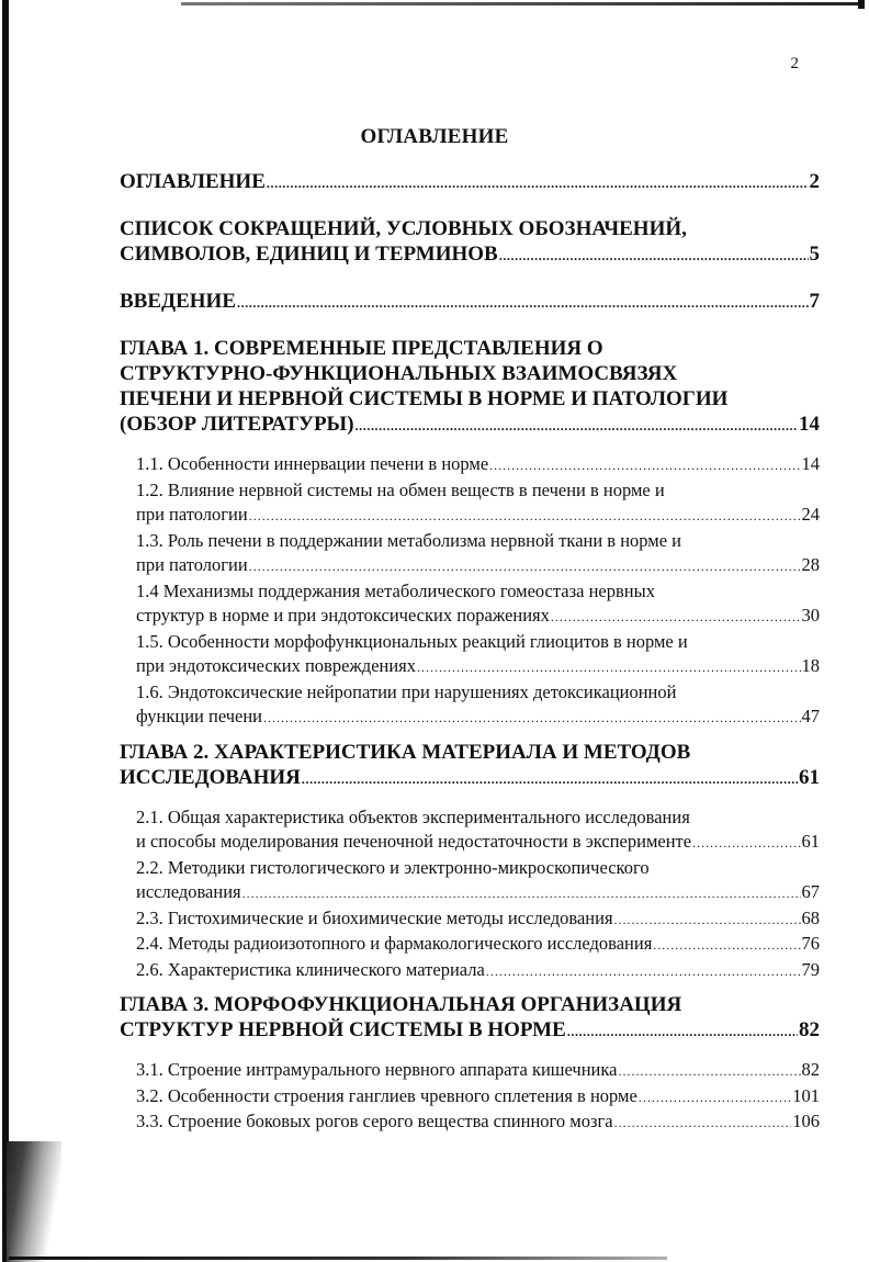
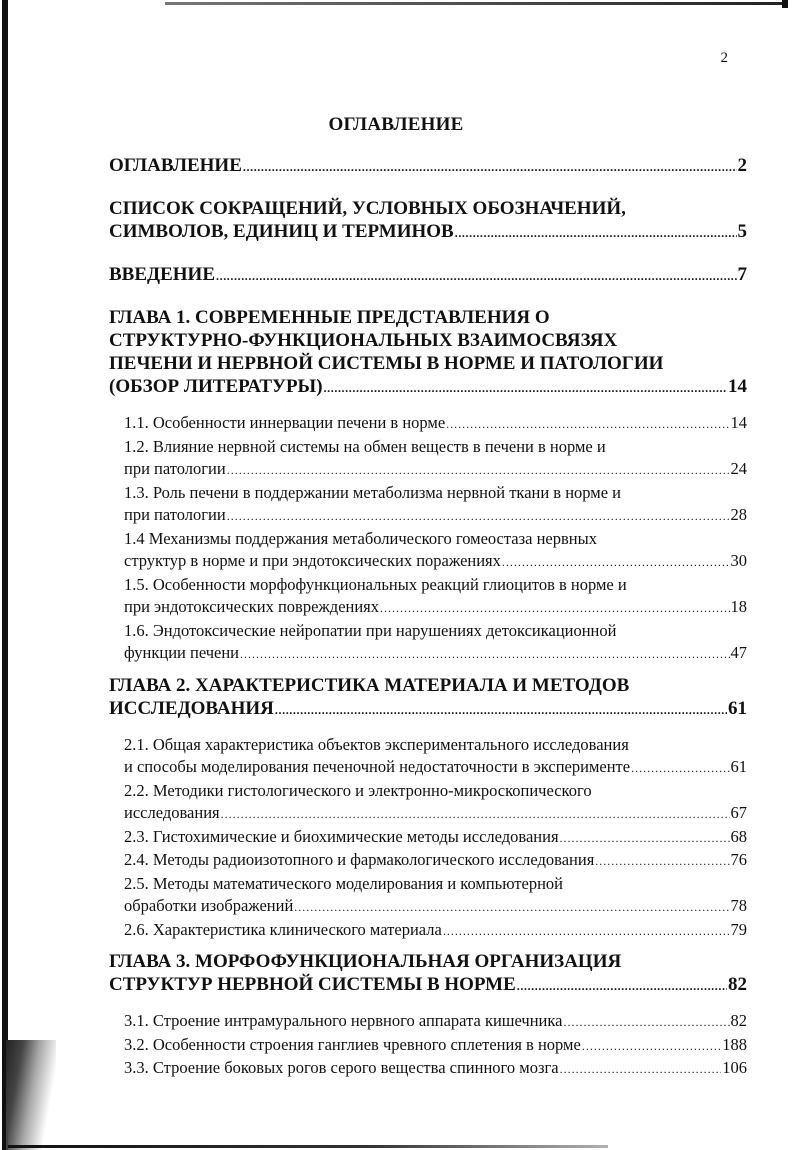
  2
  ОГЛАВЛЕНИЕ
  ОГЛАВЛЕНИЕ
  2
  СПИСОК СОКРАЩЕНИЙ, УСЛОВНЫХ ОБОЗНАЧЕНИЙ,
  СИМВОЛОВ, ЕДИНИЦ И ТЕРМИНОВ
  5
  ВВЕДЕНИЕ
  7
  ГЛАВА 1. СОВРЕМЕННЫЕ ПРЕДСТАВЛЕНИЯ О
  СТРУКТУРНО-ФУНКЦИОНАЛЬНЫХ ВЗАИМОСВЯЗЯХ
  ПЕЧЕНИ И НЕРВНОЙ СИСТЕМЫ В НОРМЕ И ПАТОЛОГИИ
  (ОБЗОР ЛИТЕРАТУРЫ)
  14
  1.1. Особенности иннервации печени в норме
  14
  1.2. Влияние нервной системы на обмен веществ в печени в норме и
  при патологии
  24
  1.3. Роль печени в поддержании метаболизма нервной ткани в норме и
  при патологии
  28
  1.4 Механизмы поддержания метаболического гомеостаза нервных
  структур в норме и при эндотоксических поражениях
  30
  1.5. Особенности морфофункциональных реакций глиоцитов в норме и
  при эндотоксических повреждениях
  18
  1.6. Эндотоксические нейропатии при нарушениях детоксикационной
  функции печени
  47
  ГЛАВА 2. ХАРАКТЕРИСТИКА МАТЕРИАЛА И МЕТОДОВ
  ИССЛЕДОВАНИЯ
  61
  2.1. Общая характеристика объектов экспериментального исследования
  и способы моделирования печеночной недостаточности в эксперименте
  61
  2.2. Методики гистологического и электронно-микроскопического
  исследования
  67
  2.3. Гистохимические и биохимические методы исследования
  68
  2.4. Методы радиоизотопного и фармакологического исследования
  76
+ 2.5. Методы математического моделирования и компьютерной
+ обработки изображений
+ 78
  2.6. Характеристика клинического материала
  79
  ГЛАВА 3. МОРФОФУНКЦИОНАЛЬНАЯ ОРГАНИЗАЦИЯ
  СТРУКТУР НЕРВНОЙ СИСТЕМЫ В НОРМЕ
  82
  3.1. Строение интрамурального нервного аппарата кишечника
  82
  3.2. Особенности строения ганглиев чревного сплетения в норме
- 101
+ 188
  3.3. Строение боковых рогов серого вещества спинного мозга
  106
